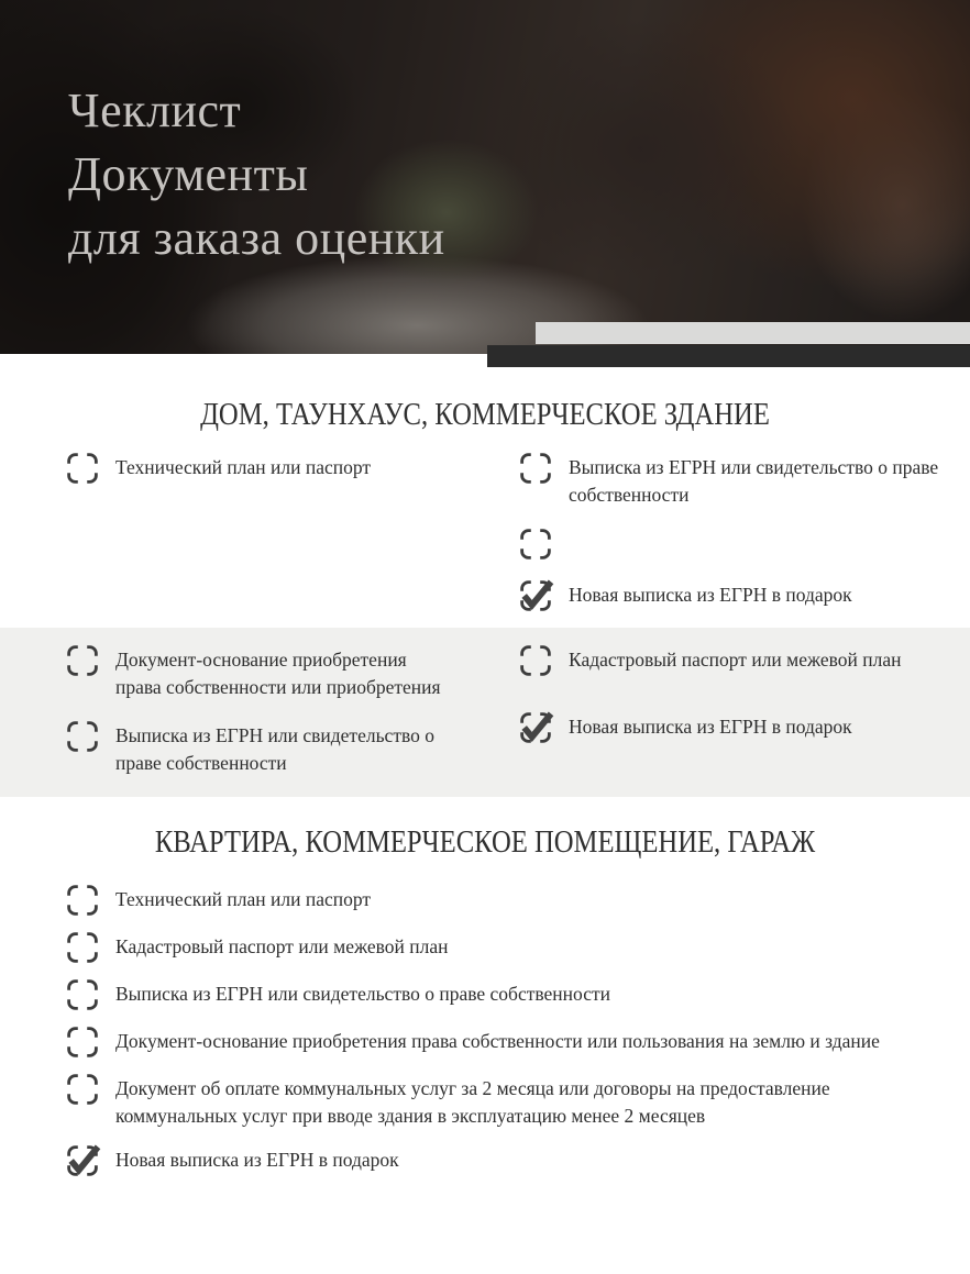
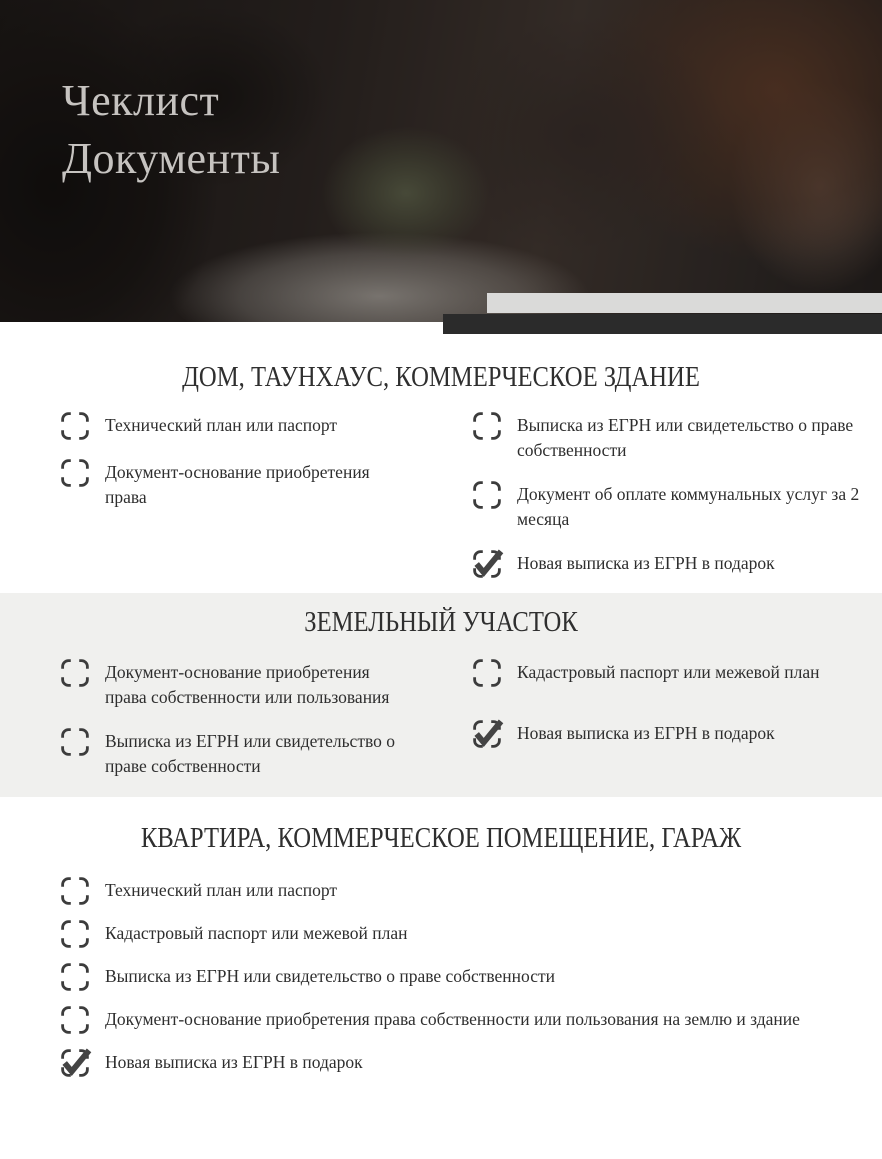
  Чеклист
  Документы
- для заказа оценки
  ДОМ, ТАУНХАУС, КОММЕРЧЕСКОЕ ЗДАНИЕ
  Технический план или паспорт
+ Документ-основание приобретения права
  Выписка из ЕГРН или свидетельство о праве собственности
+ Документ об оплате коммунальных услуг за 2 месяца
  Новая выписка из ЕГРН в подарок
+ ЗЕМЕЛЬНЫЙ УЧАСТОК
- Документ-основание приобретения права собственности или приобретения
+ Документ-основание приобретения права собственности или пользования
  Выписка из ЕГРН или свидетельство о праве собственности
  Кадастровый паспорт или межевой план
  Новая выписка из ЕГРН в подарок
  КВАРТИРА, КОММЕРЧЕСКОЕ ПОМЕЩЕНИЕ, ГАРАЖ
  Технический план или паспорт
  Кадастровый паспорт или межевой план
  Выписка из ЕГРН или свидетельство о праве собственности
  Документ-основание приобретения права собственности или пользования на землю и здание
- Документ об оплате коммунальных услуг за 2 месяца или договоры на предоставление коммунальных услуг при вводе здания в эксплуатацию менее 2 месяцев
  Новая выписка из ЕГРН в подарок
